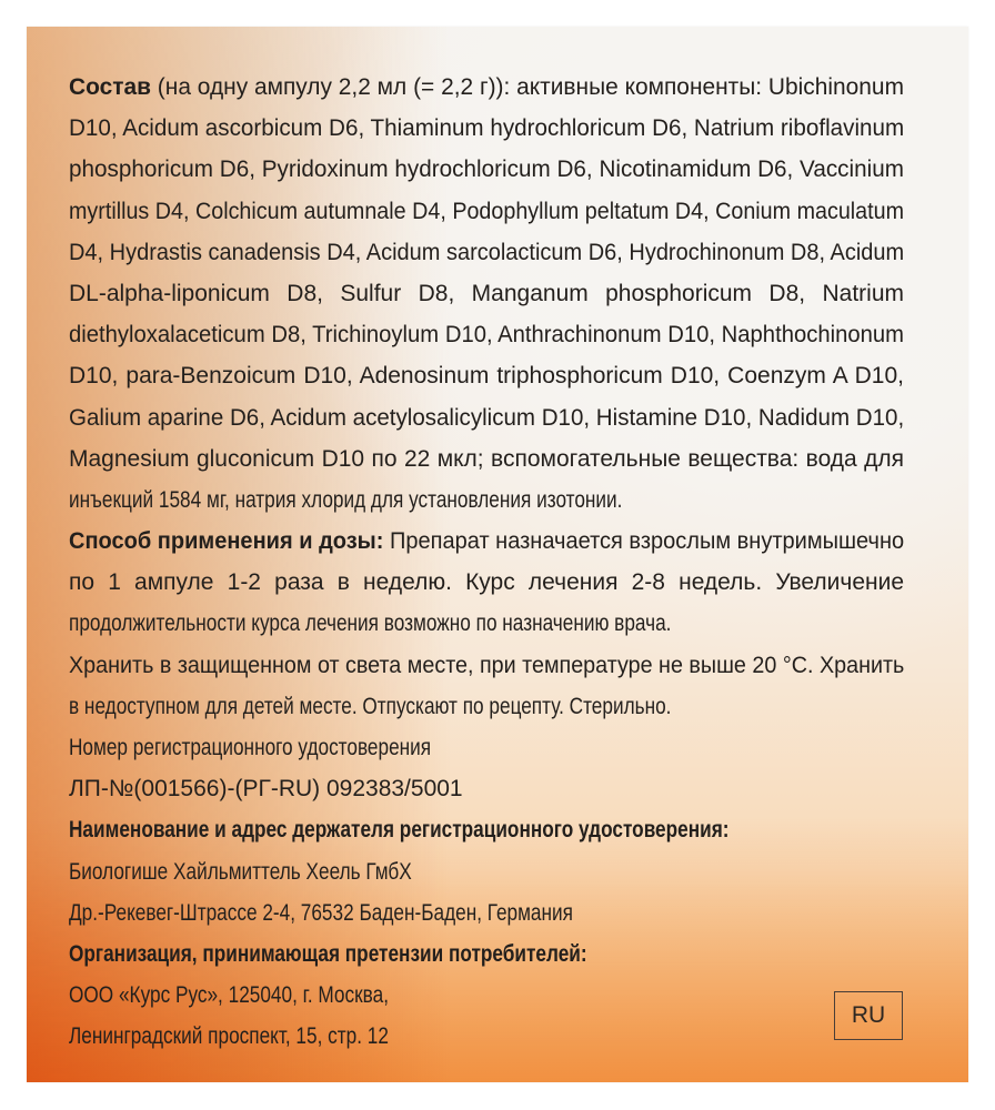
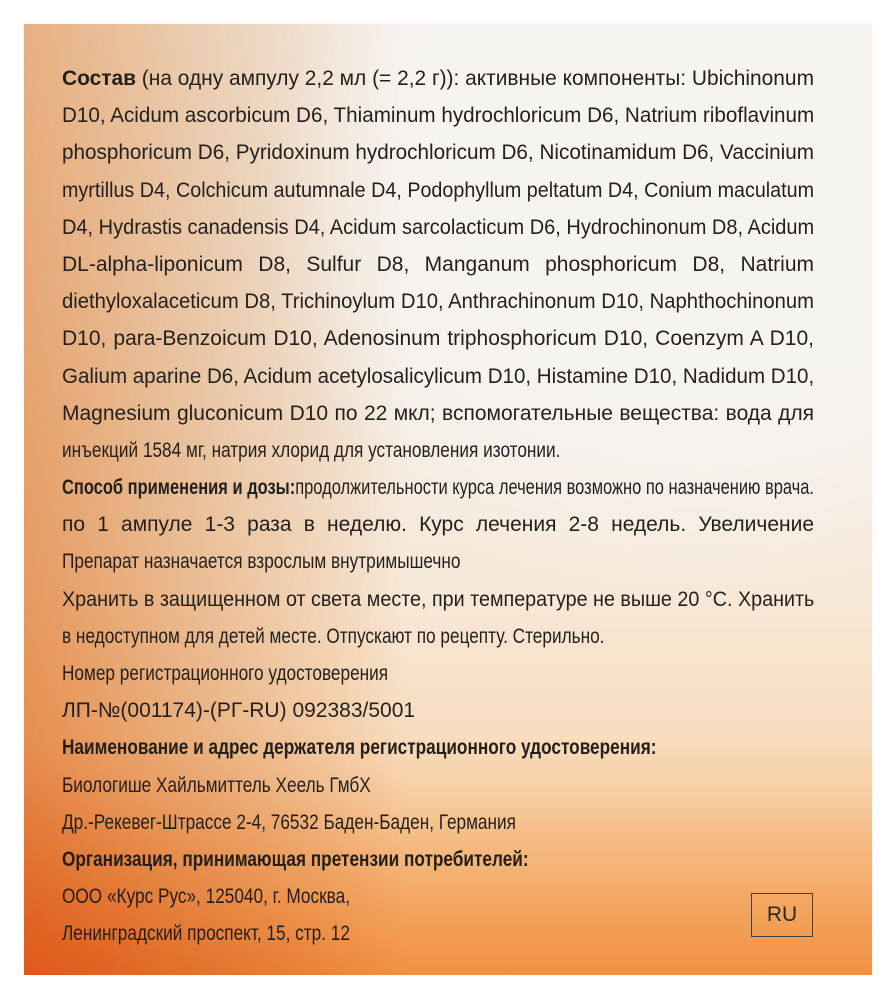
  Состав (на одну ампулу 2,2 мл (= 2,2 г)): активные компоненты: Ubichinonum
  D10, Acidum ascorbicum D6, Thiaminum hydrochloricum D6, Natrium riboflavinum
  phosphoricum D6, Pyridoxinum hydrochloricum D6, Nicotinamidum D6, Vaccinium
  myrtillus D4, Colchicum autumnale D4, Podophyllum peltatum D4, Conium maculatum
  D4, Hydrastis canadensis D4, Acidum sarcolacticum D6, Hydrochinonum D8, Acidum
  DL-alpha-liponicum D8, Sulfur D8, Manganum phosphoricum D8, Natrium
  diethyloxalaceticum D8, Trichinoylum D10, Anthrachinonum D10, Naphthochinonum
  D10, para-Benzoicum D10, Adenosinum triphosphoricum D10, Coenzym A D10,
  Galium aparine D6, Acidum acetylosalicylicum D10, Histamine D10, Nadidum D10,
  Magnesium gluconicum D10 по 22 мкл; вспомогательные вещества: вода для
  инъекций 1584 мг, натрия хлорид для установления изотонии.
- Способ применения и дозы: Препарат назначается взрослым внутримышечно
+ Способ применения и дозы:продолжительности курса лечения возможно по назначению врача.
- по 1 ампуле 1-2 раза в неделю. Курс лечения 2-8 недель. Увеличение
+ по 1 ампуле 1-3 раза в неделю. Курс лечения 2-8 недель. Увеличение
- продолжительности курса лечения возможно по назначению врача.
+ Препарат назначается взрослым внутримышечно
  Хранить в защищенном от света месте, при температуре не выше 20 °С. Хранить
  в недоступном для детей месте. Отпускают по рецепту. Стерильно.
  Номер регистрационного удостоверения
- ЛП-№(001566)-(РГ-RU) 092383/5001
+ ЛП-№(001174)-(РГ-RU) 092383/5001
  Наименование и адрес держателя регистрационного удостоверения:
  Биологише Хайльмиттель Хеель ГмбХ
  Др.-Рекевег-Штрассе 2-4, 76532 Баден-Баден, Германия
  Организация, принимающая претензии потребителей:
  ООО «Курс Рус», 125040, г. Москва,
  Ленинградский проспект, 15, стр. 12
  RU
